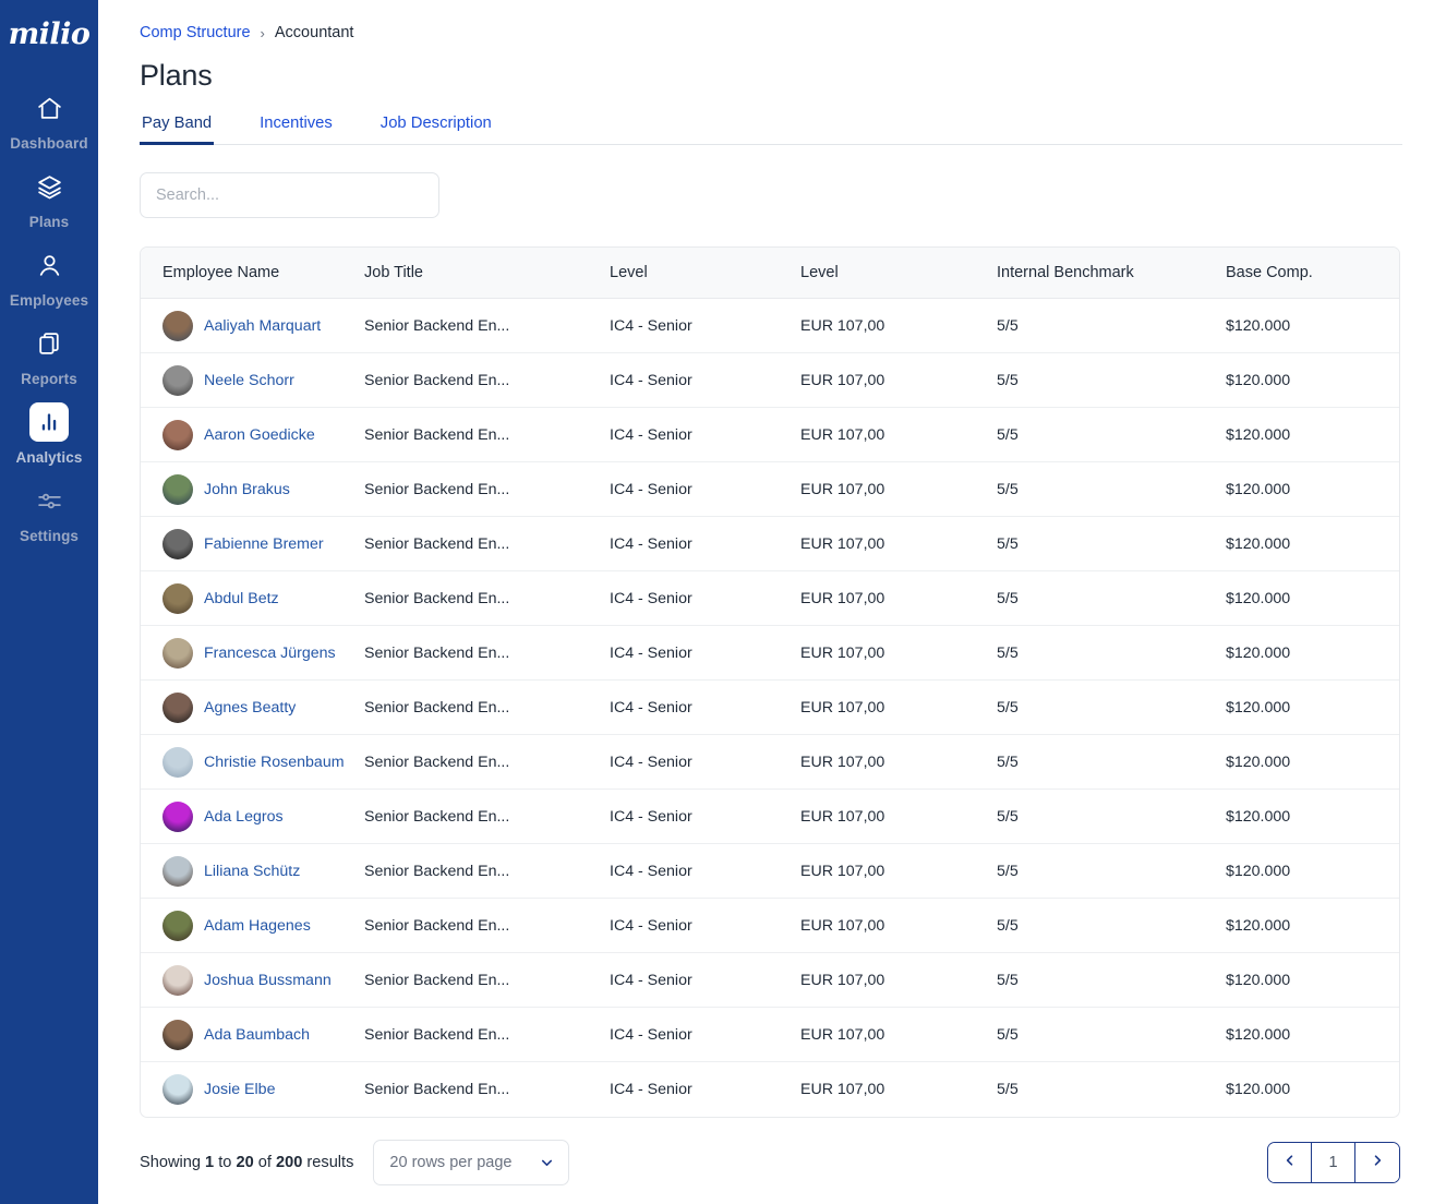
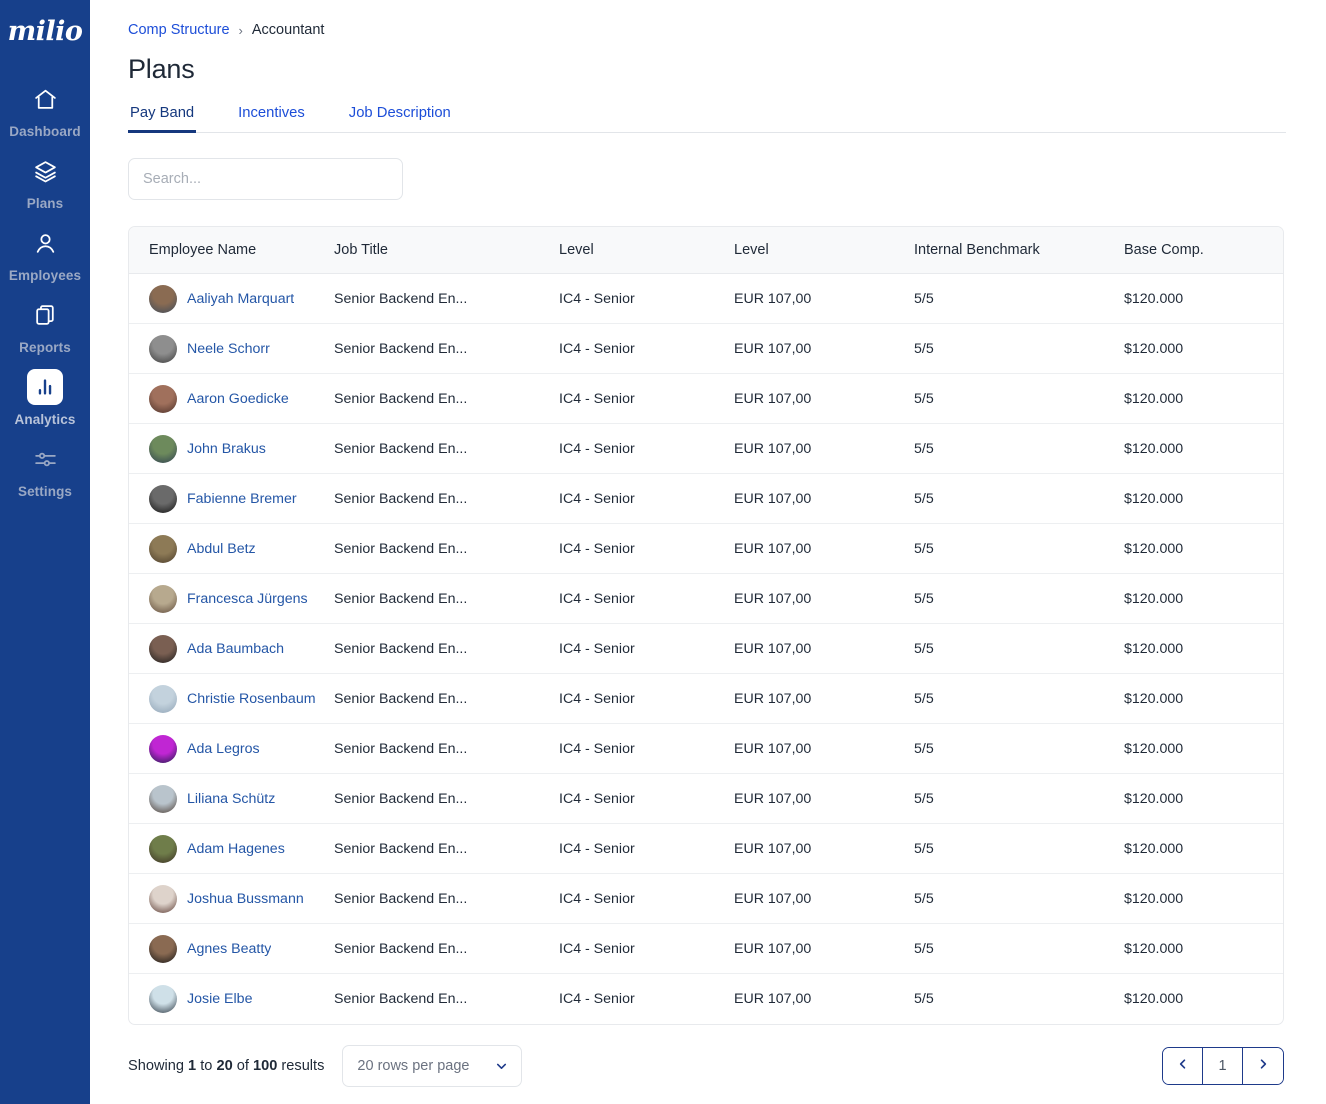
  milio
  Dashboard
  Plans
  Employees
  Reports
  Analytics
  Settings
  Comp Structure
  ›
  Accountant
  Plans
  Pay Band
  Incentives
  Job Description
  Search...
  Employee Name	Job Title	Level	Level	Internal Benchmark	Base Comp.
  Aaliyah Marquart	Senior Backend En...	IC4 - Senior	EUR 107,00	5/5	$120.000
  Neele Schorr	Senior Backend En...	IC4 - Senior	EUR 107,00	5/5	$120.000
  Aaron Goedicke	Senior Backend En...	IC4 - Senior	EUR 107,00	5/5	$120.000
  John Brakus	Senior Backend En...	IC4 - Senior	EUR 107,00	5/5	$120.000
  Fabienne Bremer	Senior Backend En...	IC4 - Senior	EUR 107,00	5/5	$120.000
  Abdul Betz	Senior Backend En...	IC4 - Senior	EUR 107,00	5/5	$120.000
  Francesca Jürgens	Senior Backend En...	IC4 - Senior	EUR 107,00	5/5	$120.000
- Agnes Beatty	Senior Backend En...	IC4 - Senior	EUR 107,00	5/5	$120.000
+ Ada Baumbach	Senior Backend En...	IC4 - Senior	EUR 107,00	5/5	$120.000
  Christie Rosenbaum	Senior Backend En...	IC4 - Senior	EUR 107,00	5/5	$120.000
  Ada Legros	Senior Backend En...	IC4 - Senior	EUR 107,00	5/5	$120.000
  Liliana Schütz	Senior Backend En...	IC4 - Senior	EUR 107,00	5/5	$120.000
  Adam Hagenes	Senior Backend En...	IC4 - Senior	EUR 107,00	5/5	$120.000
  Joshua Bussmann	Senior Backend En...	IC4 - Senior	EUR 107,00	5/5	$120.000
- Ada Baumbach	Senior Backend En...	IC4 - Senior	EUR 107,00	5/5	$120.000
+ Agnes Beatty	Senior Backend En...	IC4 - Senior	EUR 107,00	5/5	$120.000
  Josie Elbe	Senior Backend En...	IC4 - Senior	EUR 107,00	5/5	$120.000
- Showing 1 to 20 of 200 results
+ Showing 1 to 20 of 100 results
  20 rows per page
  1
